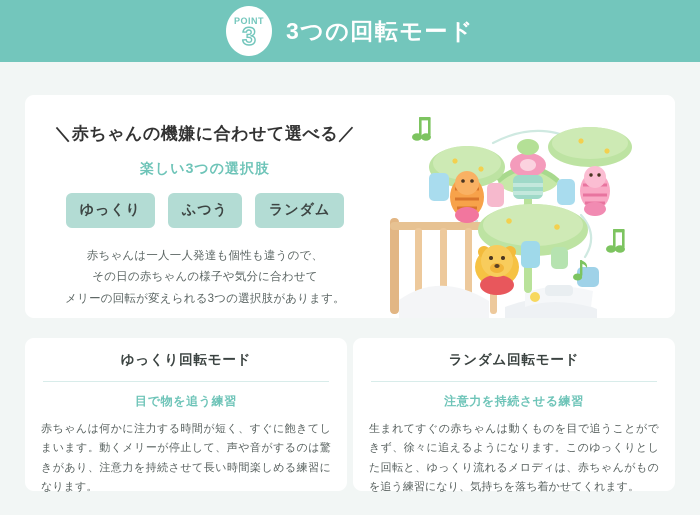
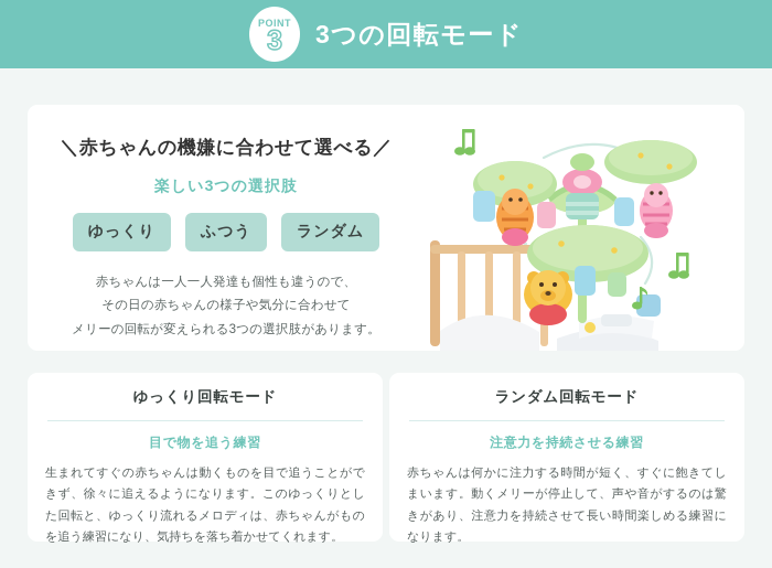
  POINT
  3
  3つの回転モード
  ＼赤ちゃんの機嫌に合わせて選べる／
  楽しい3つの選択肢
  ゆっくり
  ふつう
  ランダム
  赤ちゃんは一人一人発達も個性も違うので、
  その日の赤ちゃんの様子や気分に合わせて
  メリーの回転が変えられる3つの選択肢があります。
  ゆっくり回転モード
  目で物を追う練習
- 赤ちゃんは何かに注力する時間が短く、すぐに飽きてしまいます。動くメリーが停止して、声や音がするのは驚きがあり、注意力を持続させて長い時間楽しめる練習になります。
+ 生まれてすぐの赤ちゃんは動くものを目で追うことができず、徐々に追えるようになります。このゆっくりとした回転と、ゆっくり流れるメロディは、赤ちゃんがものを追う練習になり、気持ちを落ち着かせてくれます。
  ランダム回転モード
  注意力を持続させる練習
- 生まれてすぐの赤ちゃんは動くものを目で追うことができず、徐々に追えるようになります。このゆっくりとした回転と、ゆっくり流れるメロディは、赤ちゃんがものを追う練習になり、気持ちを落ち着かせてくれます。
+ 赤ちゃんは何かに注力する時間が短く、すぐに飽きてしまいます。動くメリーが停止して、声や音がするのは驚きがあり、注意力を持続させて長い時間楽しめる練習になります。
